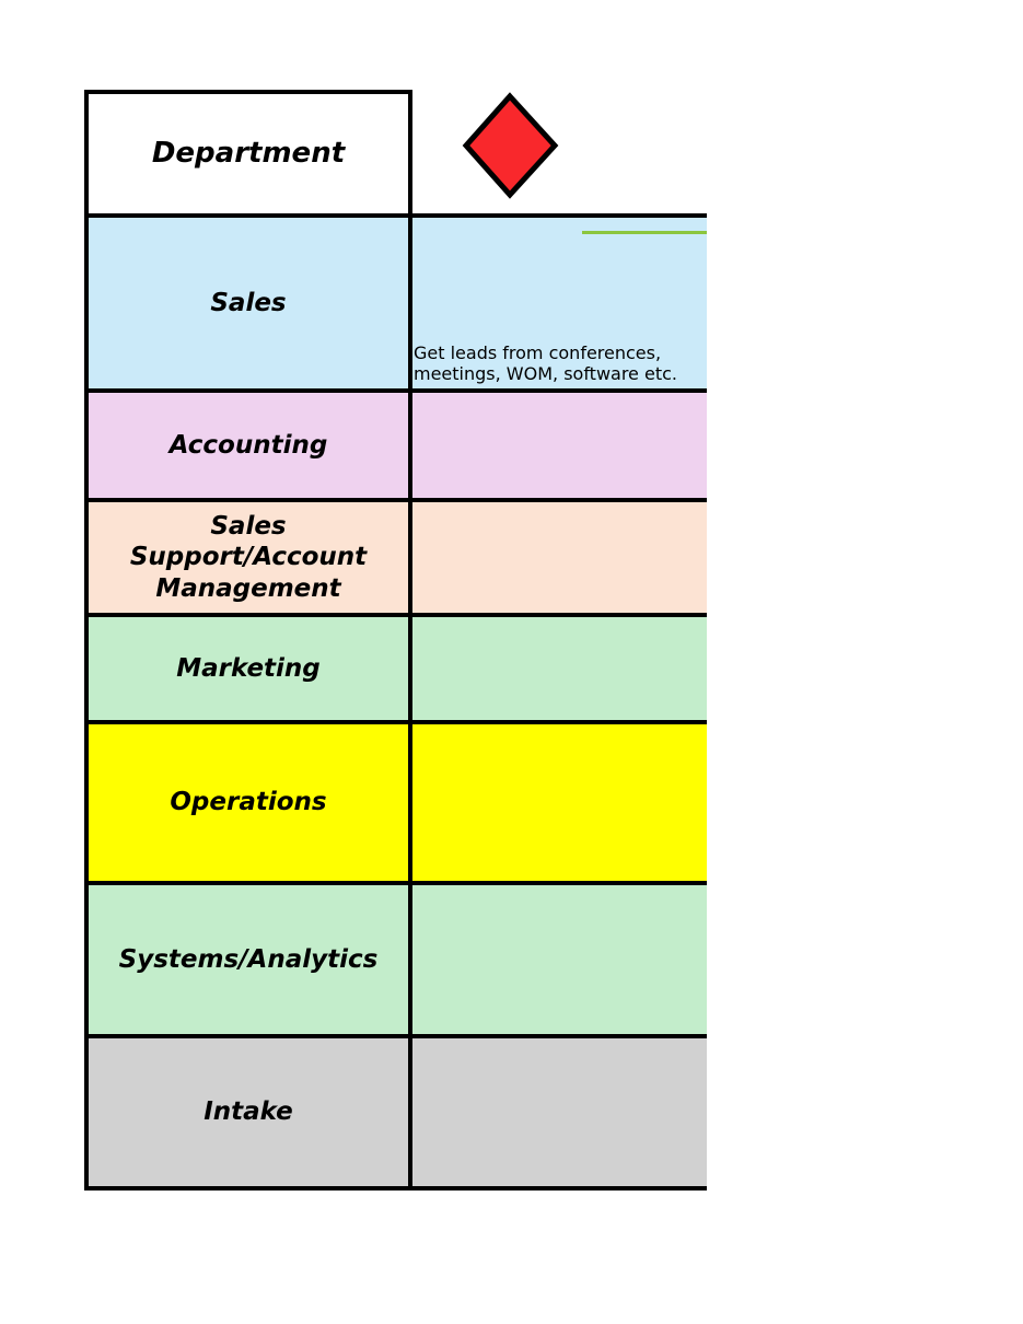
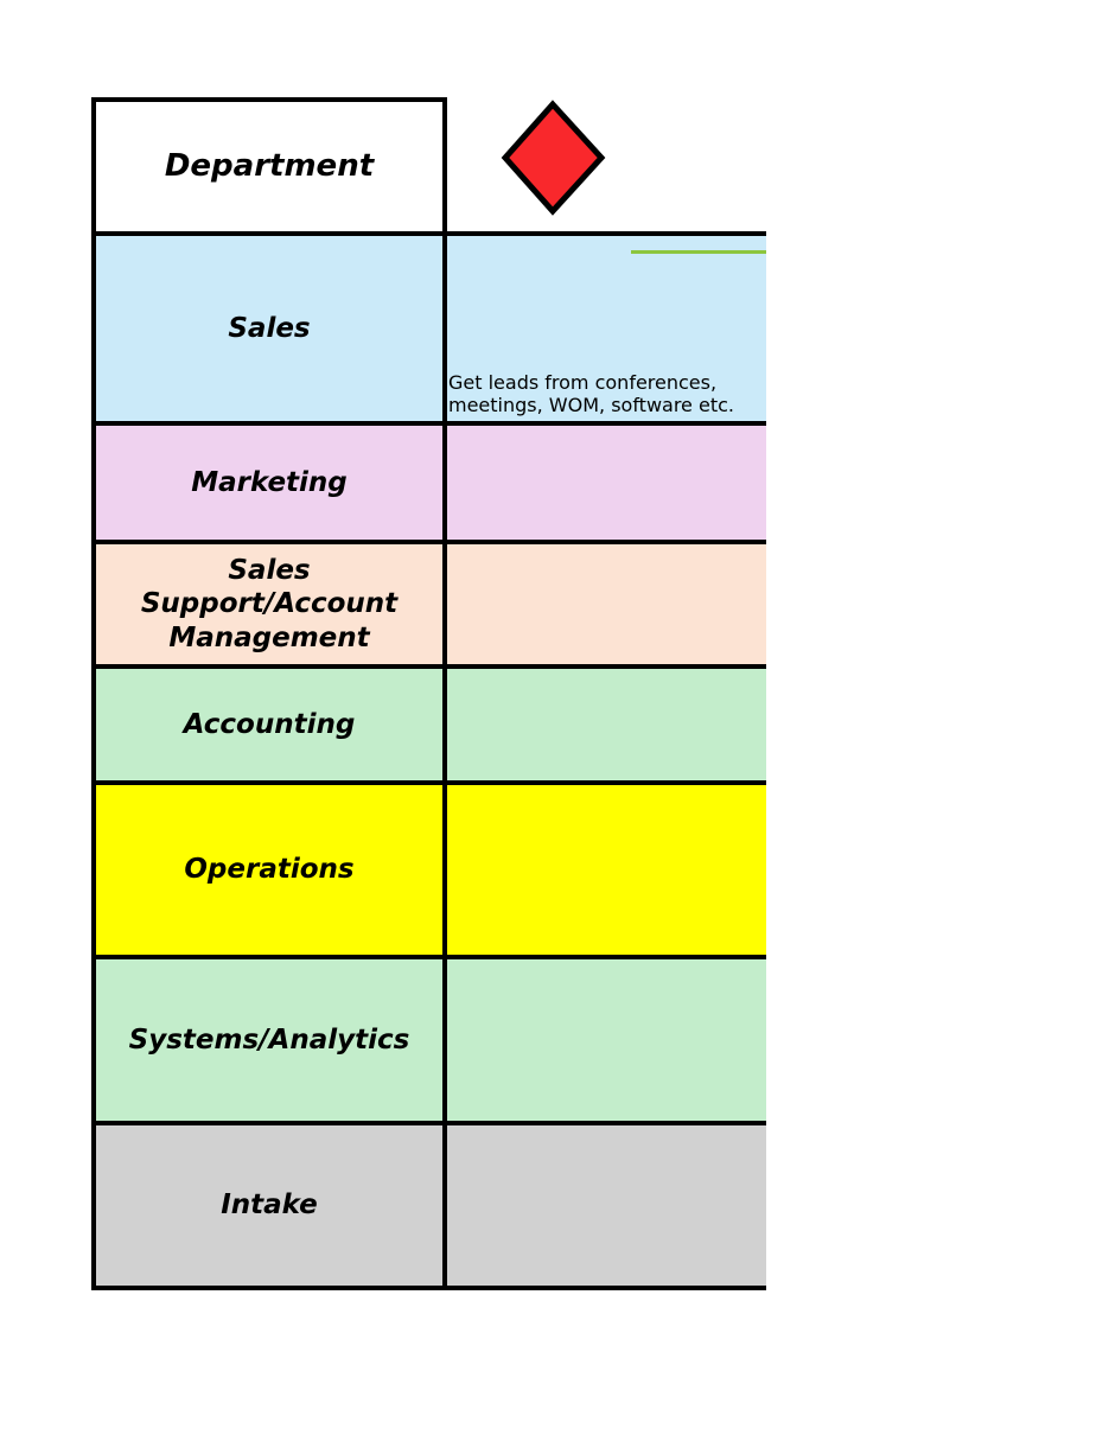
  Department
  Sales
- Accounting
+ Marketing
  Sales
  Support/Account
  Management
- Marketing
+ Accounting
  Operations
  Systems/Analytics
  Intake
  Get leads from conferences,
  meetings, WOM, software etc.
